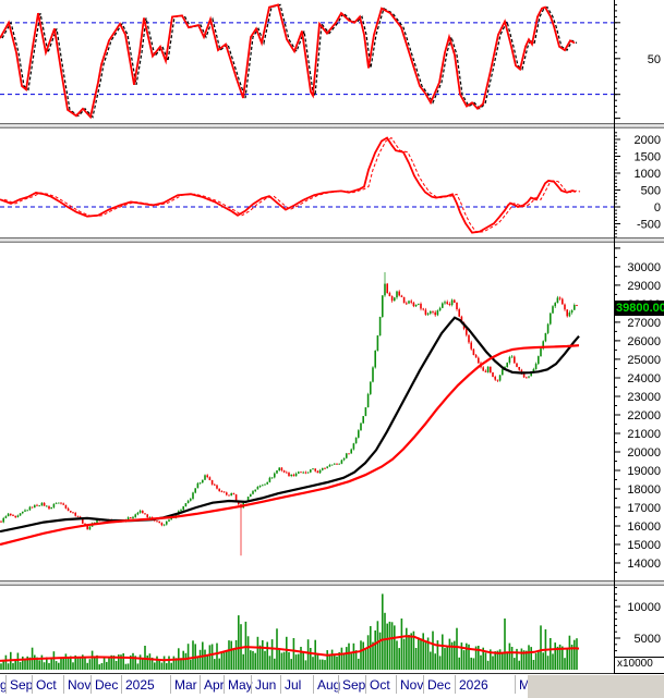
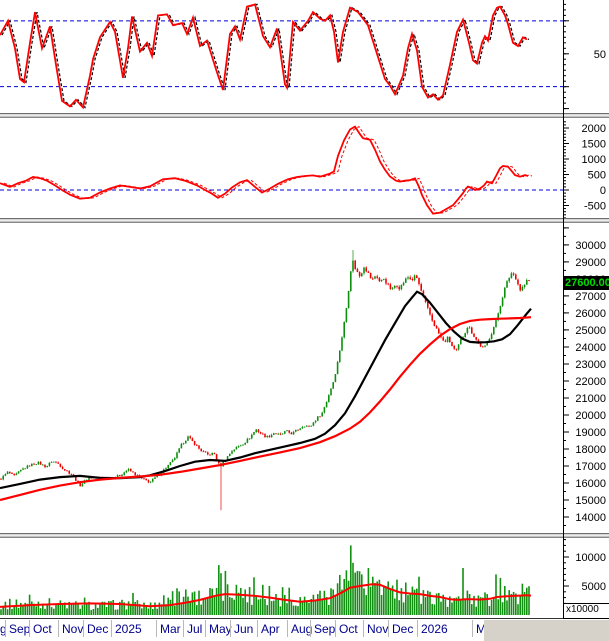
  50
  2000
  1500
  1000
  500
  0
  -500
  30000
  29000
  27000
  26000
  25000
  24000
  23000
  22000
  21000
  20000
  19000
  18000
  17000
  16000
  15000
  14000
  10000
  5000
- 39800.00
+ 27600.00
  x10000
  g
  Sep
  Oct
  Nov
  Dec
  2025
  Mar
- Apr
+ Jul
  May
  Jun
- Jul
+ Apr
  Sep
  Oct
  Nov
  Dec
  2026
  M
